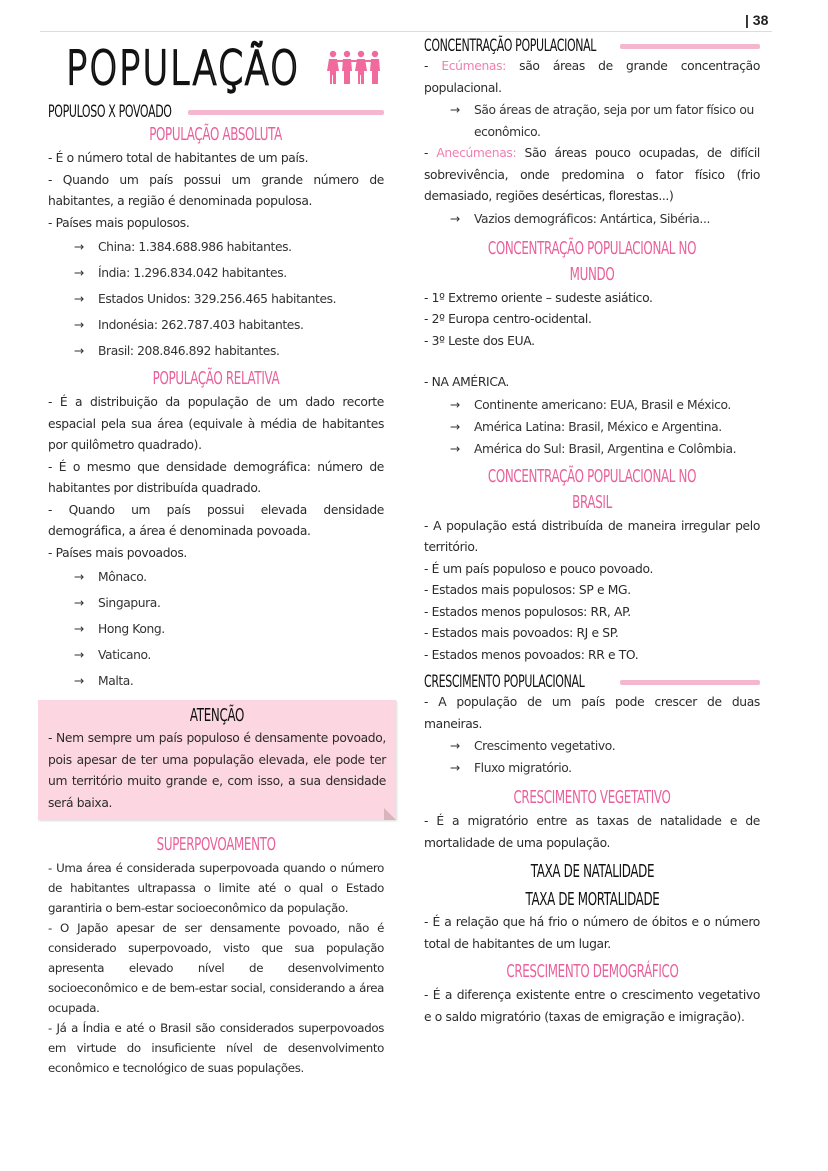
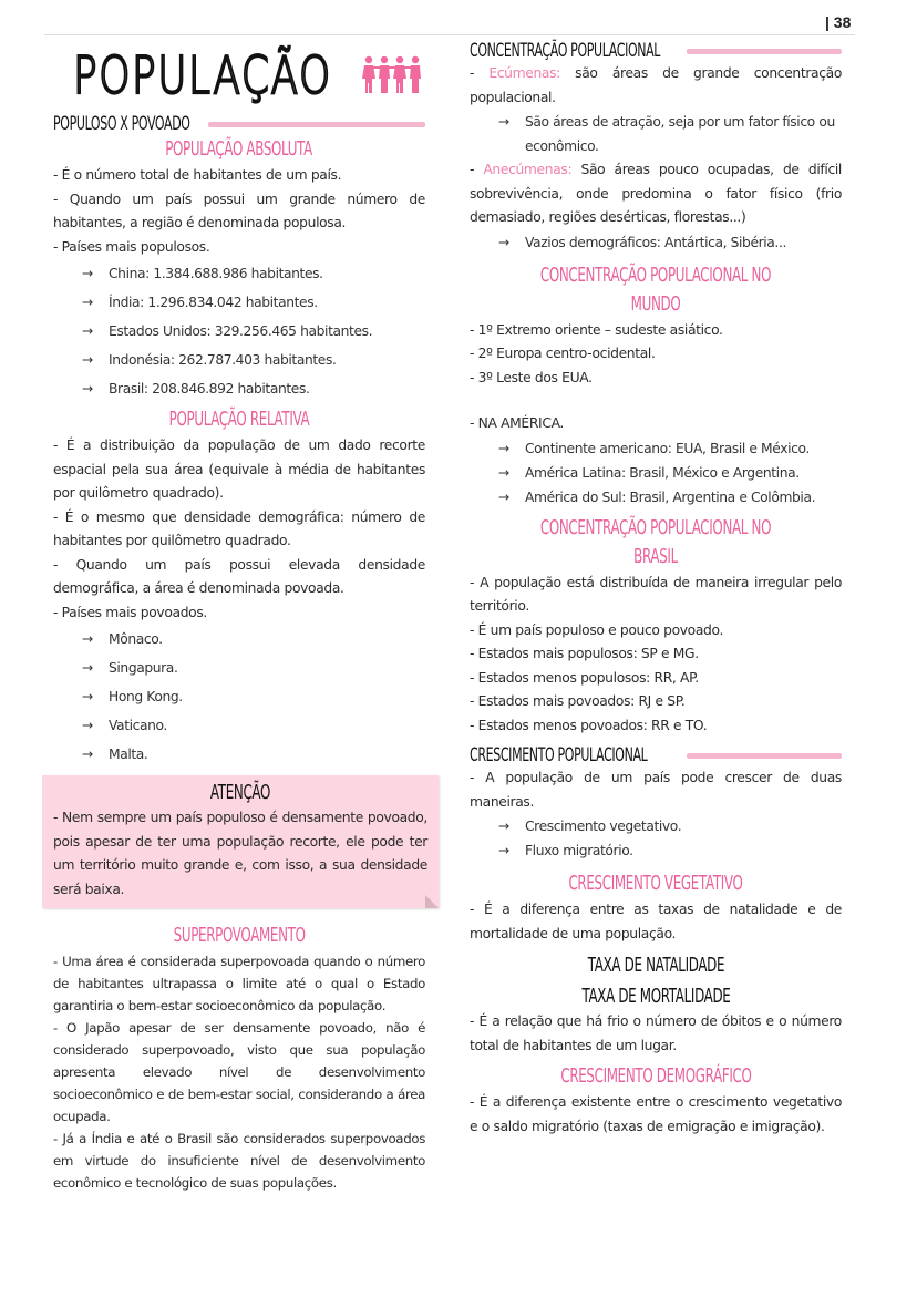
  | 38
  POPULAÇÃO
  POPULOSO X POVOADO
  POPULAÇÃO ABSOLUTA
  - É o número total de habitantes de um país.
  - Quando um país possui um grande número de habitantes, a região é denominada populosa.
  - Países mais populosos.
  →
  China: 1.384.688.986 habitantes.
  →
  Índia: 1.296.834.042 habitantes.
  →
  Estados Unidos: 329.256.465 habitantes.
  →
  Indonésia: 262.787.403 habitantes.
  →
  Brasil: 208.846.892 habitantes.
  POPULAÇÃO RELATIVA
  - É a distribuição da população de um dado recorte espacial pela sua área (equivale à média de habitantes por quilômetro quadrado).
- - É o mesmo que densidade demográfica: número de habitantes por distribuída quadrado.
+ - É o mesmo que densidade demográfica: número de habitantes por quilômetro quadrado.
  - Quando um país possui elevada densidade demográfica, a área é denominada povoada.
  - Países mais povoados.
  →
  Mônaco.
  →
  Singapura.
  →
  Hong Kong.
  →
  Vaticano.
  →
  Malta.
  ATENÇÃO
- - Nem sempre um país populoso é densamente povoado, pois apesar de ter uma população elevada, ele pode ter um território muito grande e, com isso, a sua densidade será baixa.
+ - Nem sempre um país populoso é densamente povoado, pois apesar de ter uma população recorte, ele pode ter um território muito grande e, com isso, a sua densidade será baixa.
  SUPERPOVOAMENTO
  - Uma área é considerada superpovoada quando o número de habitantes ultrapassa o limite até o qual o Estado garantiria o bem-estar socioeconômico da população.
  - O Japão apesar de ser densamente povoado, não é considerado superpovoado, visto que sua população apresenta elevado nível de desenvolvimento socioeconômico e de bem-estar social, considerando a área ocupada.
  - Já a Índia e até o Brasil são considerados superpovoados em virtude do insuficiente nível de desenvolvimento econômico e tecnológico de suas populações.
  CONCENTRAÇÃO POPULACIONAL
  - Ecúmenas: são áreas de grande concentração populacional.
  →
  São áreas de atração, seja por um fator físico ou econômico.
  - Anecúmenas: São áreas pouco ocupadas, de difícil sobrevivência, onde predomina o fator físico (frio demasiado, regiões desérticas, florestas...)
  →
  Vazios demográficos: Antártica, Sibéria...
  CONCENTRAÇÃO POPULACIONAL NO MUNDO
  - 1º Extremo oriente – sudeste asiático.
  - 2º Europa centro-ocidental.
  - 3º Leste dos EUA.
  - NA AMÉRICA.
  →
  Continente americano: EUA, Brasil e México.
  →
  América Latina: Brasil, México e Argentina.
  →
  América do Sul: Brasil, Argentina e Colômbia.
  CONCENTRAÇÃO POPULACIONAL NO BRASIL
  - A população está distribuída de maneira irregular pelo território.
  - É um país populoso e pouco povoado.
  - Estados mais populosos: SP e MG.
  - Estados menos populosos: RR, AP.
  - Estados mais povoados: RJ e SP.
  - Estados menos povoados: RR e TO.
  CRESCIMENTO POPULACIONAL
  - A população de um país pode crescer de duas maneiras.
  →
  Crescimento vegetativo.
  →
  Fluxo migratório.
  CRESCIMENTO VEGETATIVO
- - É a migratório entre as taxas de natalidade e de mortalidade de uma população.
+ - É a diferença entre as taxas de natalidade e de mortalidade de uma população.
  TAXA DE NATALIDADE
  TAXA DE MORTALIDADE
  - É a relação que há frio o número de óbitos e o número total de habitantes de um lugar.
  CRESCIMENTO DEMOGRÁFICO
  - É a diferença existente entre o crescimento vegetativo e o saldo migratório (taxas de emigração e imigração).
